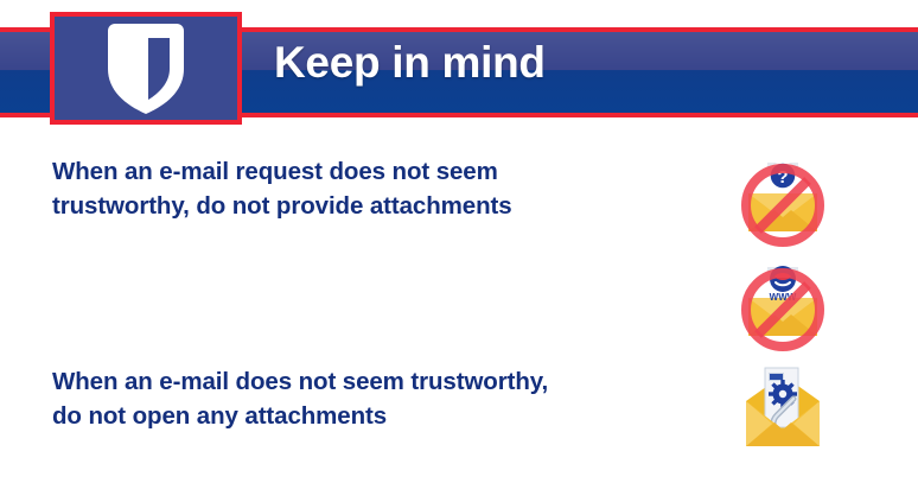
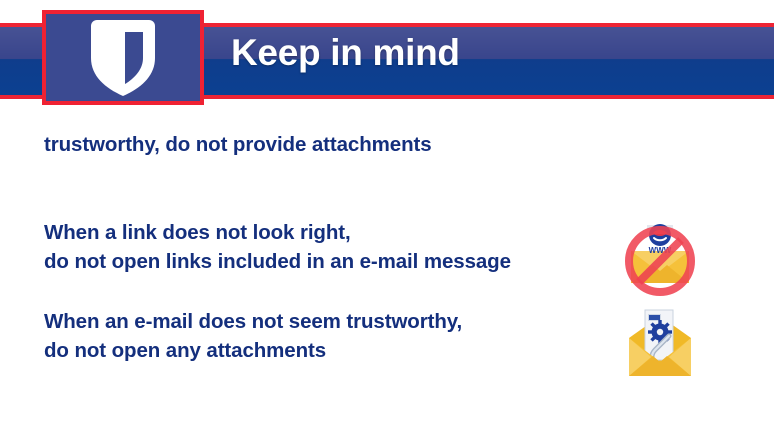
  Keep in mind
- When an e-mail request does not seem
  trustworthy, do not provide attachments
+ When a link does not look right,
+ do not open links included in an e-mail message
  When an e-mail does not seem trustworthy,
  do not open any attachments
- ?
  WWW
